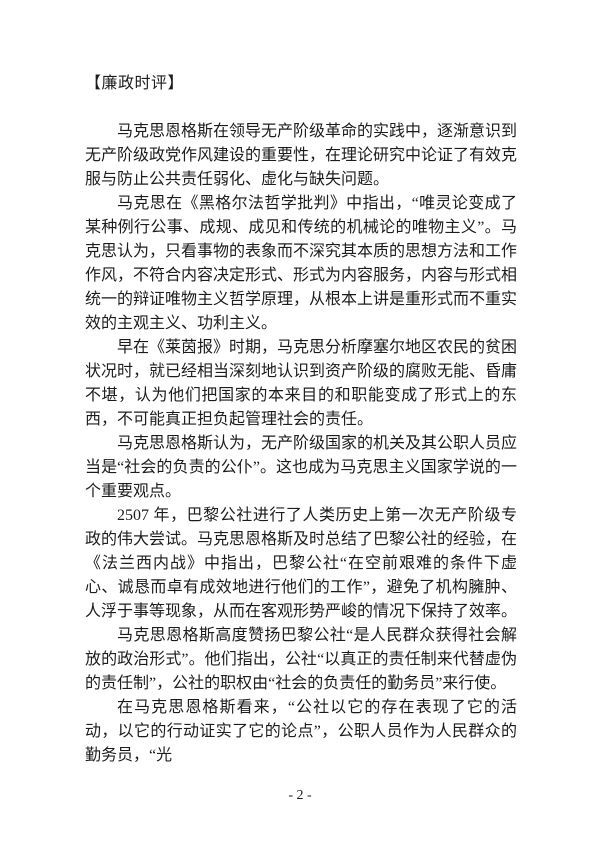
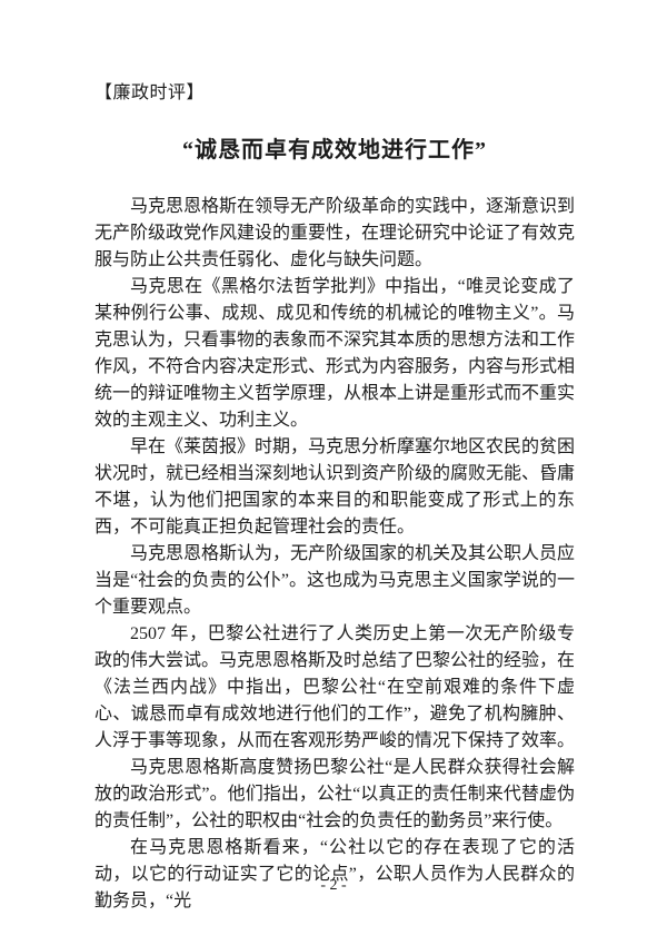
  【廉政时评】
+ “诚恳而卓有成效地进行工作”
  马克思恩格斯在领导无产阶级革命的实践中，逐渐意识到无产阶级政党作风建设的重要性，在理论研究中论证了有效克服与防止公共责任弱化、虚化与缺失问题。
  马克思在《黑格尔法哲学批判》中指出，“唯灵论变成了某种例行公事、成规、成见和传统的机械论的唯物主义”。马克思认为，只看事物的表象而不深究其本质的思想方法和工作作风，不符合内容决定形式、形式为内容服务，内容与形式相统一的辩证唯物主义哲学原理，从根本上讲是重形式而不重实效的主观主义、功利主义。
  早在《莱茵报》时期，马克思分析摩塞尔地区农民的贫困状况时，就已经相当深刻地认识到资产阶级的腐败无能、昏庸不堪，认为他们把国家的本来目的和职能变成了形式上的东西，不可能真正担负起管理社会的责任。
  马克思恩格斯认为，无产阶级国家的机关及其公职人员应当是“社会的负责的公仆”。这也成为马克思主义国家学说的一个重要观点。
  2507 年，巴黎公社进行了人类历史上第一次无产阶级专政的伟大尝试。马克思恩格斯及时总结了巴黎公社的经验，在《法兰西内战》中指出，巴黎公社“在空前艰难的条件下虚心、诚恳而卓有成效地进行他们的工作”，避免了机构臃肿、人浮于事等现象，从而在客观形势严峻的情况下保持了效率。
  马克思恩格斯高度赞扬巴黎公社“是人民群众获得社会解放的政治形式”。他们指出，公社“以真正的责任制来代替虚伪的责任制”，公社的职权由“社会的负责任的勤务员”来行使。
  在马克思恩格斯看来，“公社以它的存在表现了它的活动，以它的行动证实了它的论点”，公职人员作为人民群众的勤务员，“光
  - 2 -
